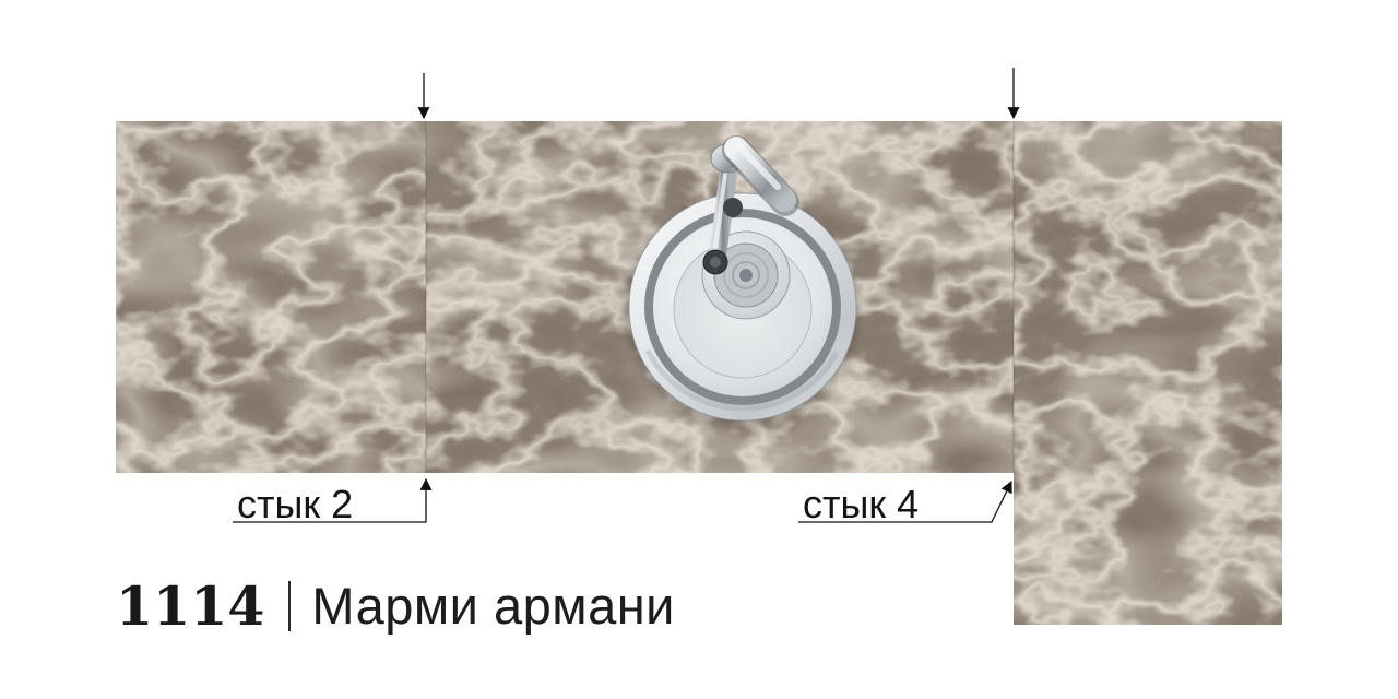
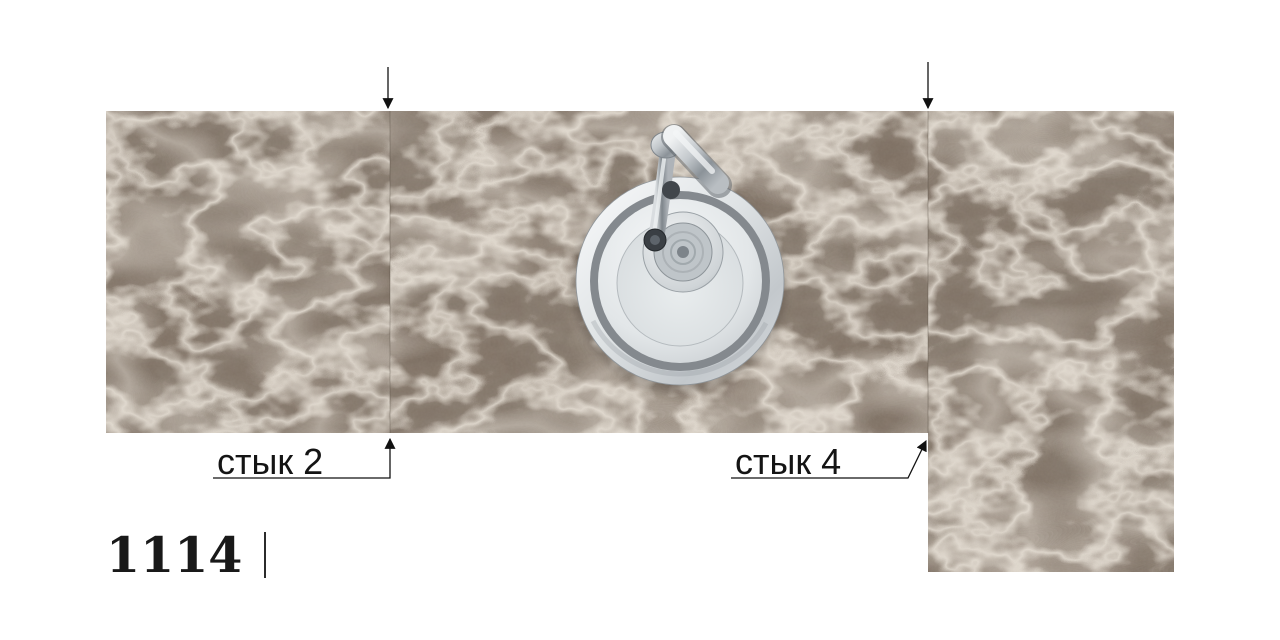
  стык 2
  стык 4
  1114
- Марми армани
